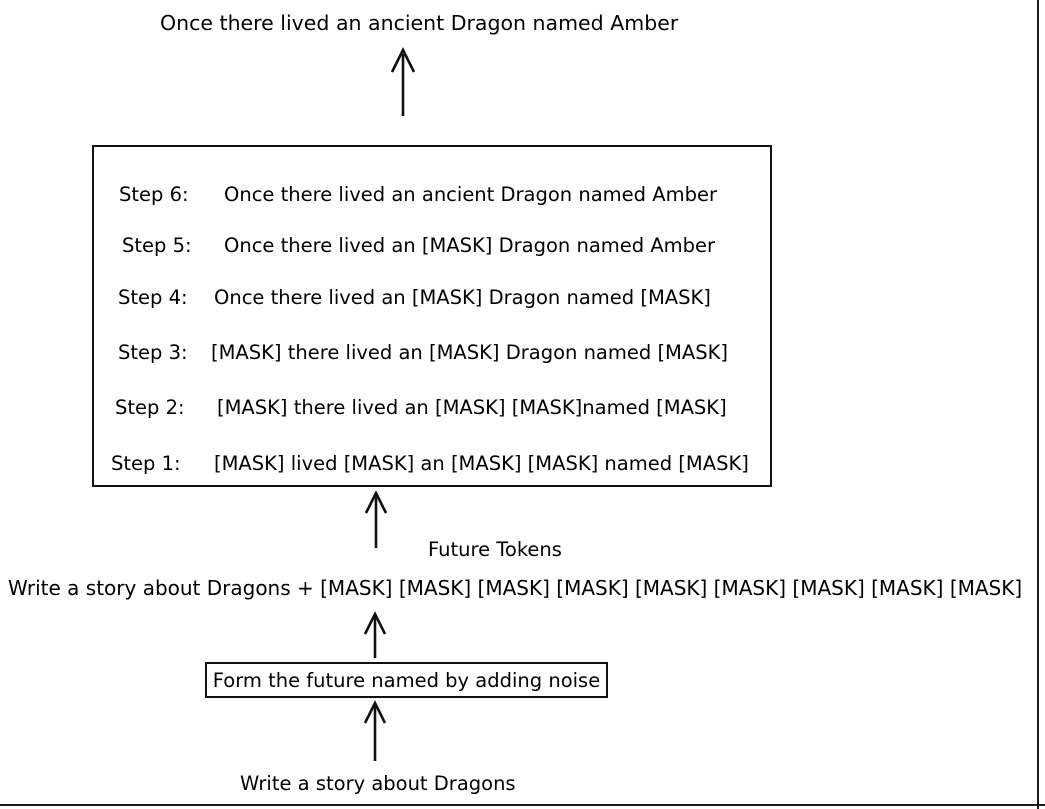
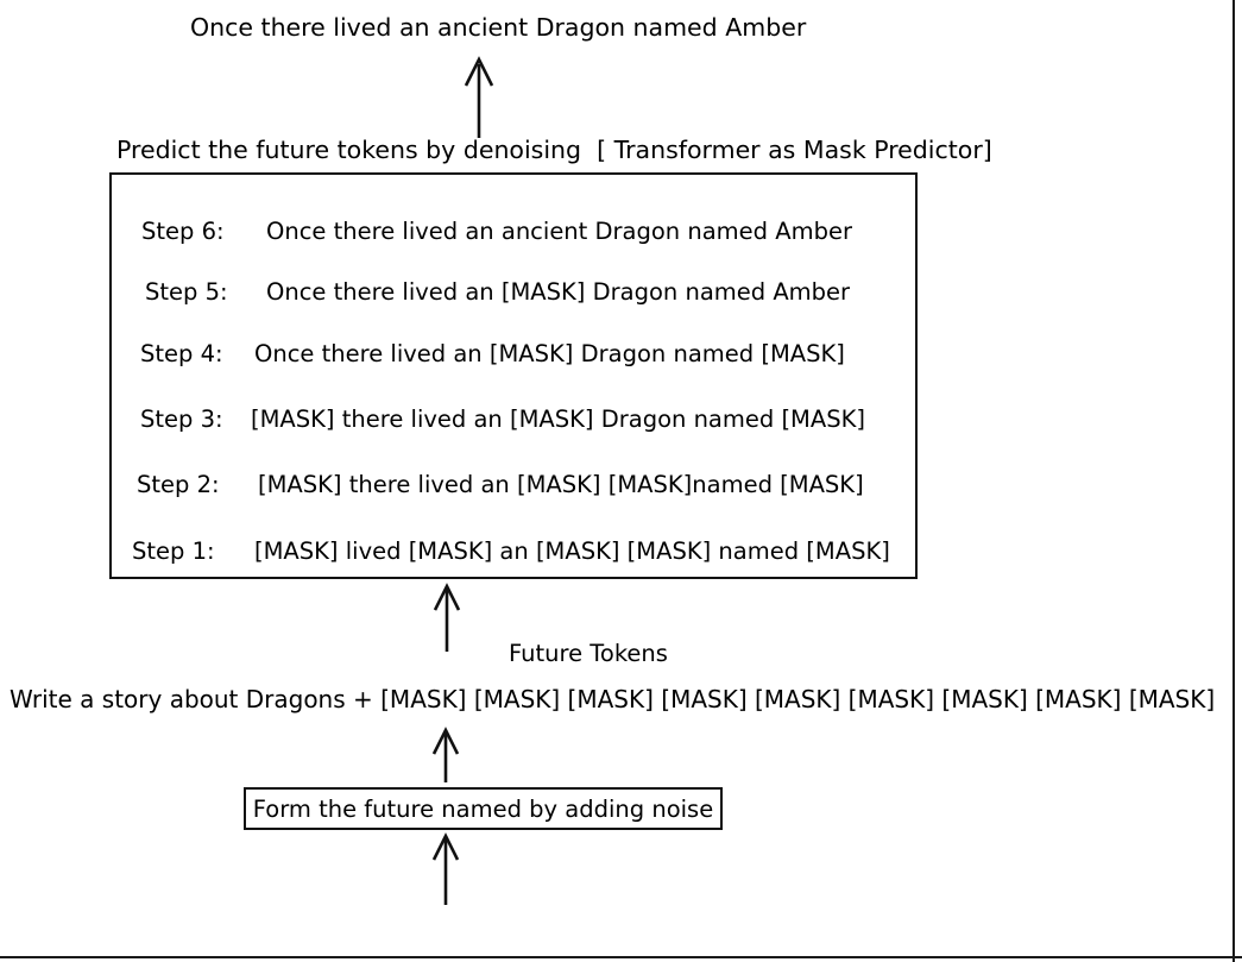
  Once there lived an ancient Dragon named Amber
+ Predict the future tokens by denoising [ Transformer as Mask Predictor]
  Step 6:
  Once there lived an ancient Dragon named Amber
  Step 5:
  Once there lived an [MASK] Dragon named Amber
  Step 4:
  Once there lived an [MASK] Dragon named [MASK]
  Step 3:
  [MASK] there lived an [MASK] Dragon named [MASK]
  Step 2:
  [MASK] there lived an [MASK] [MASK]named [MASK]
  Step 1:
  [MASK] lived [MASK] an [MASK] [MASK] named [MASK]
  Future Tokens
  Write a story about Dragons + [MASK] [MASK] [MASK] [MASK] [MASK] [MASK] [MASK] [MASK] [MASK]
  Form the future named by adding noise
- Write a story about Dragons
